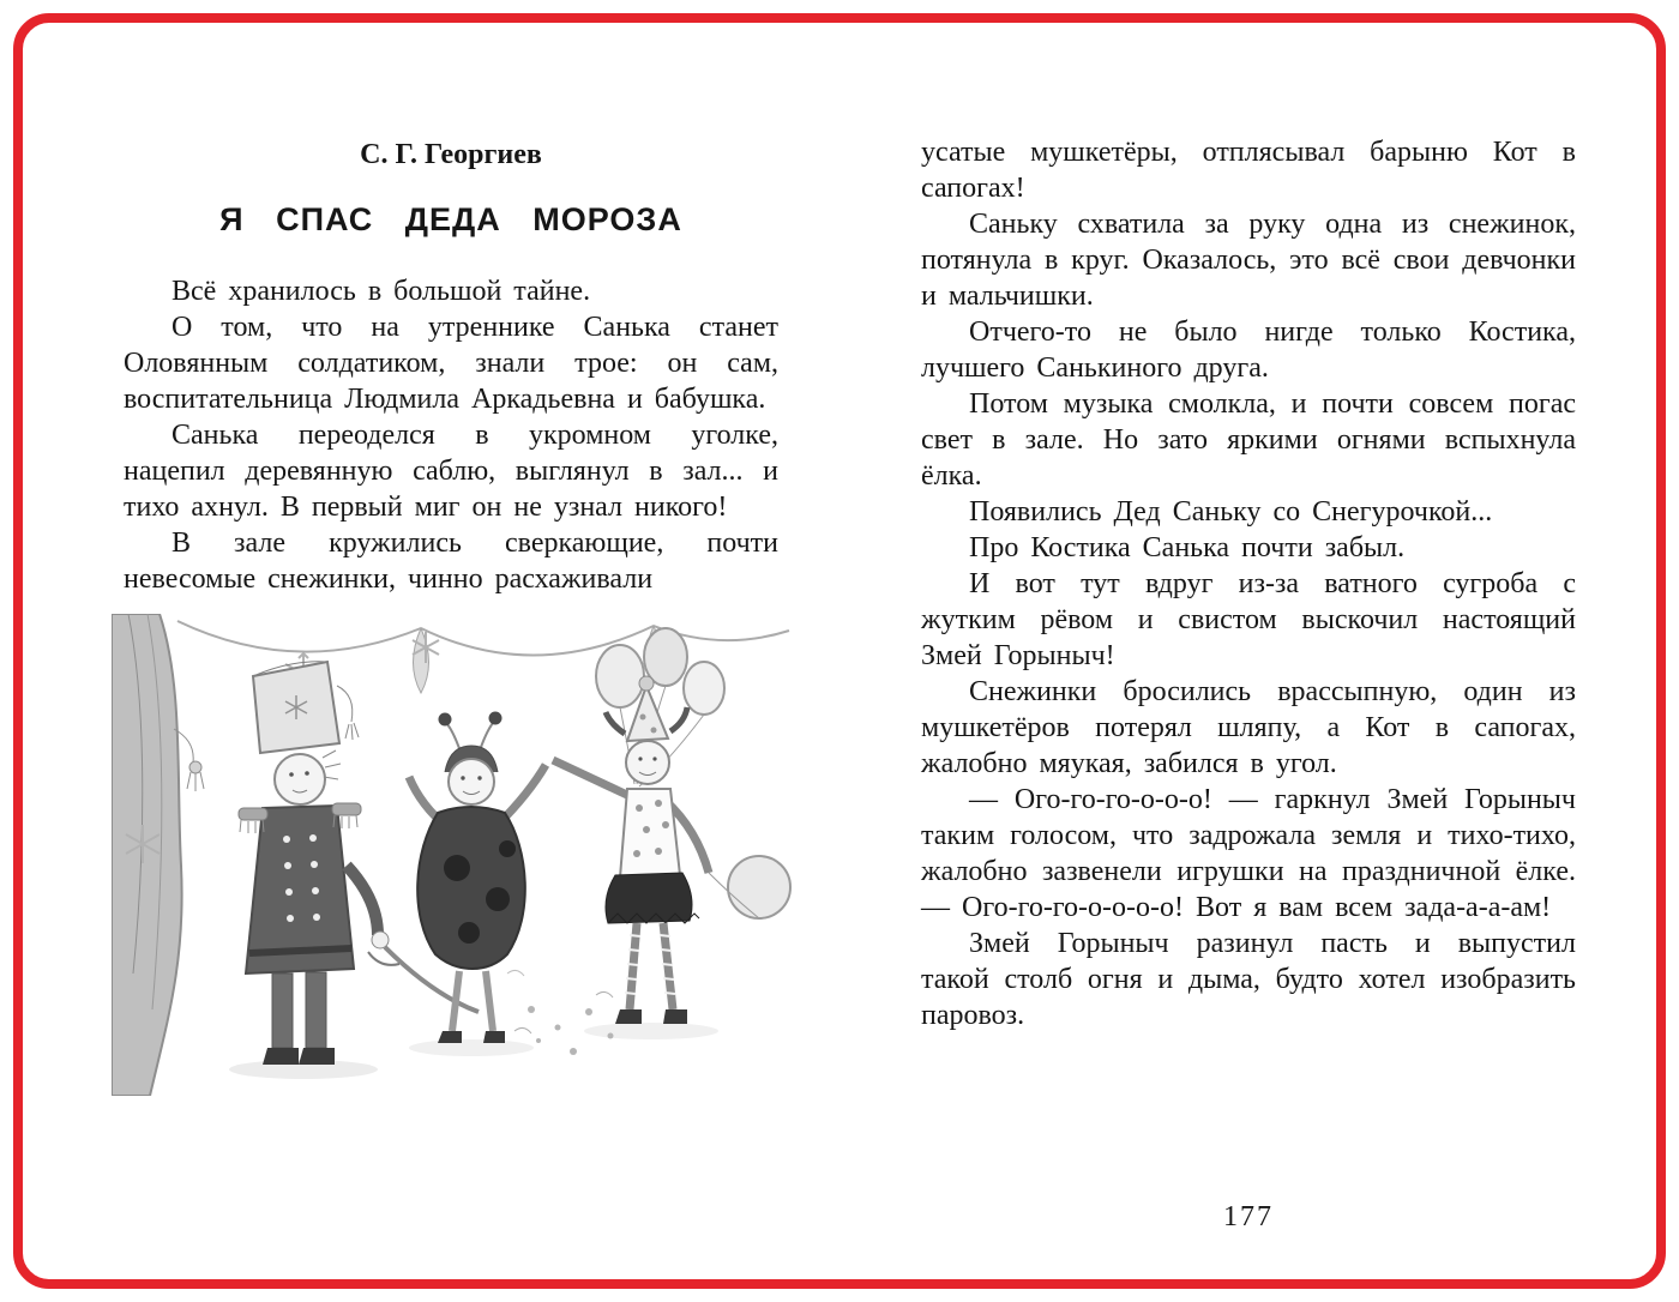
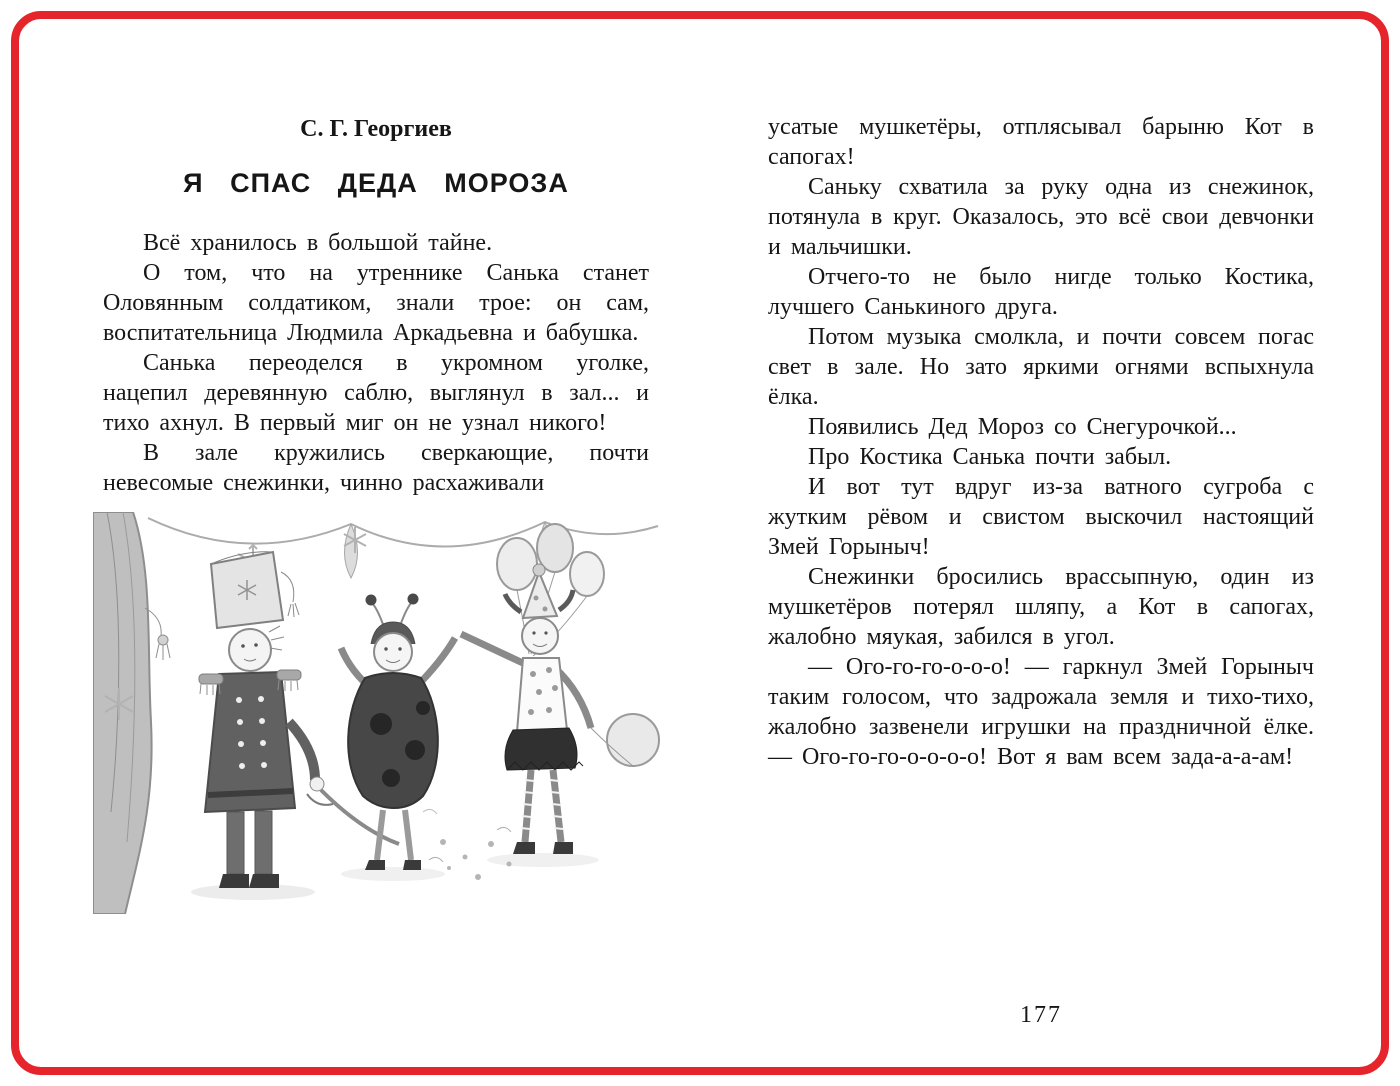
  С. Г. Георгиев
  Я СПАС ДЕДА МОРОЗА
  Всё хранилось в большой тайне.
  О том, что на утреннике Санька станет Оловянным солдатиком, знали трое: он сам, воспитательница Людмила Аркадьевна и бабушка.
  Санька переоделся в укромном уголке, нацепил деревянную саблю, выглянул в зал... и тихо ахнул. В первый миг он не узнал никого!
  В зале кружились сверкающие, почти невесомые снежинки, чинно расхаживали
  усатые мушкетёры, отплясывал барыню Кот в сапогах!
  Саньку схватила за руку одна из снежинок, потянула в круг. Оказалось, это всё свои девчонки и мальчишки.
  Отчего-то не было нигде только Костика, лучшего Санькиного друга.
  Потом музыка смолкла, и почти совсем погас свет в зале. Но зато яркими огнями вспыхнула ёлка.
- Появились Дед Саньку со Снегурочкой...
+ Появились Дед Мороз со Снегурочкой...
  Про Костика Санька почти забыл.
  И вот тут вдруг из-за ватного сугроба с жутким рёвом и свистом выскочил настоящий Змей Горыныч!
  Снежинки бросились врассыпную, один из мушкетёров потерял шляпу, а Кот в сапогах, жалобно мяукая, забился в угол.
  — Ого-го-го-о-о-о! — гаркнул Змей Горыныч таким голосом, что задрожала земля и тихо-тихо, жалобно зазвенели игрушки на праздничной ёлке. — Ого-го-го-о-о-о-о! Вот я вам всем зада-а-а-ам!
- Змей Горыныч разинул пасть и выпустил такой столб огня и дыма, будто хотел изобразить паровоз.
  177
